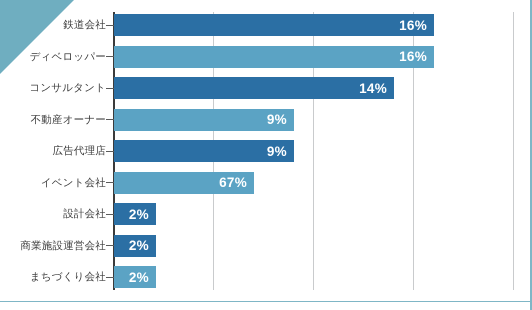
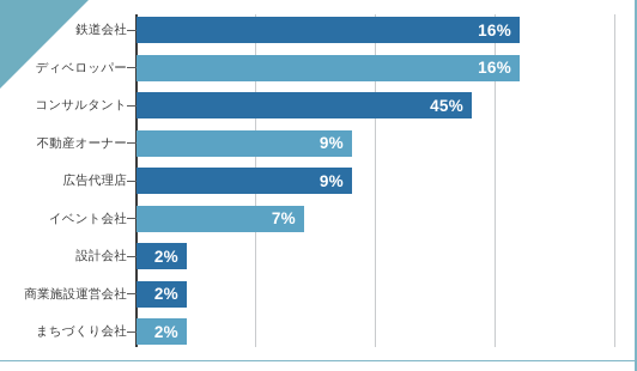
  鉄道会社
  16%
  ディベロッパー
  16%
  コンサルタント
- 14%
+ 45%
  不動産オーナー
  9%
  広告代理店
  9%
  イベント会社
- 67%
+ 7%
  設計会社
  2%
  商業施設運営会社
  2%
  まちづくり会社
  2%
